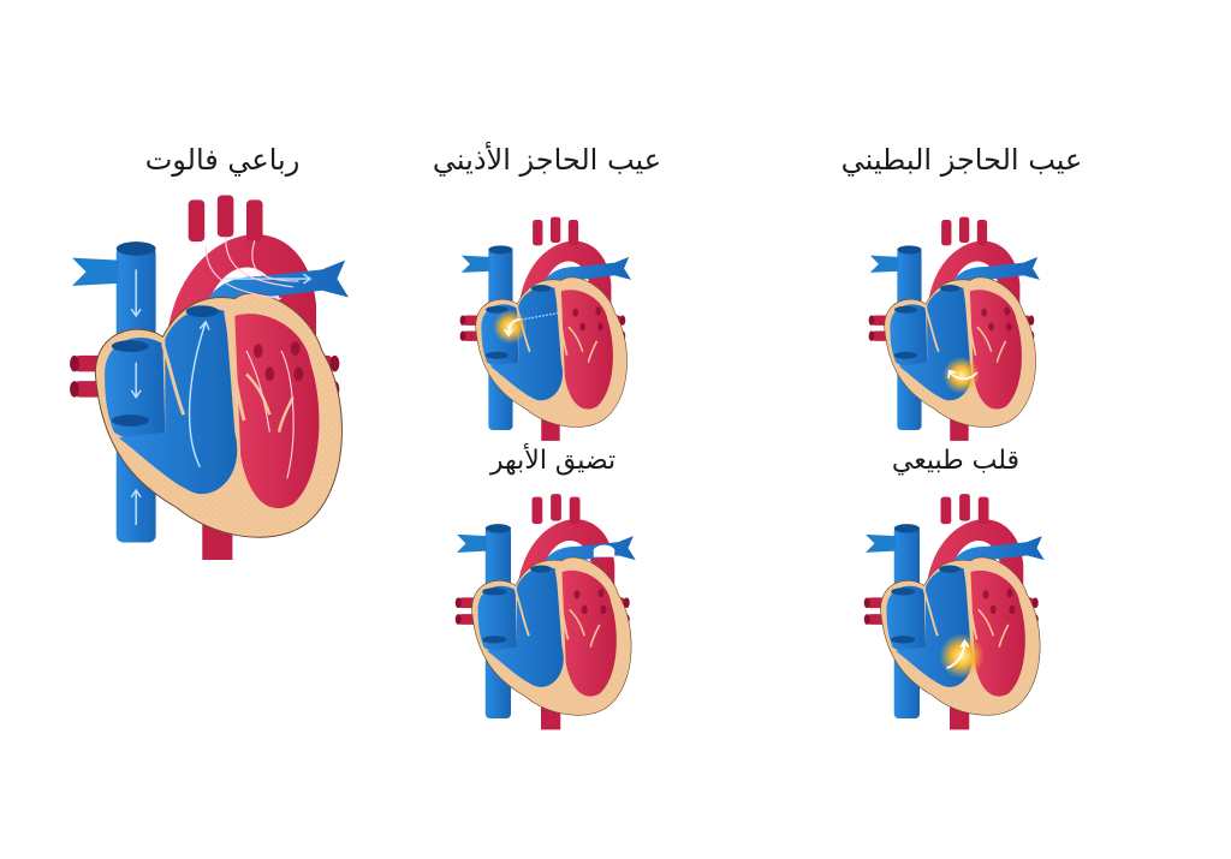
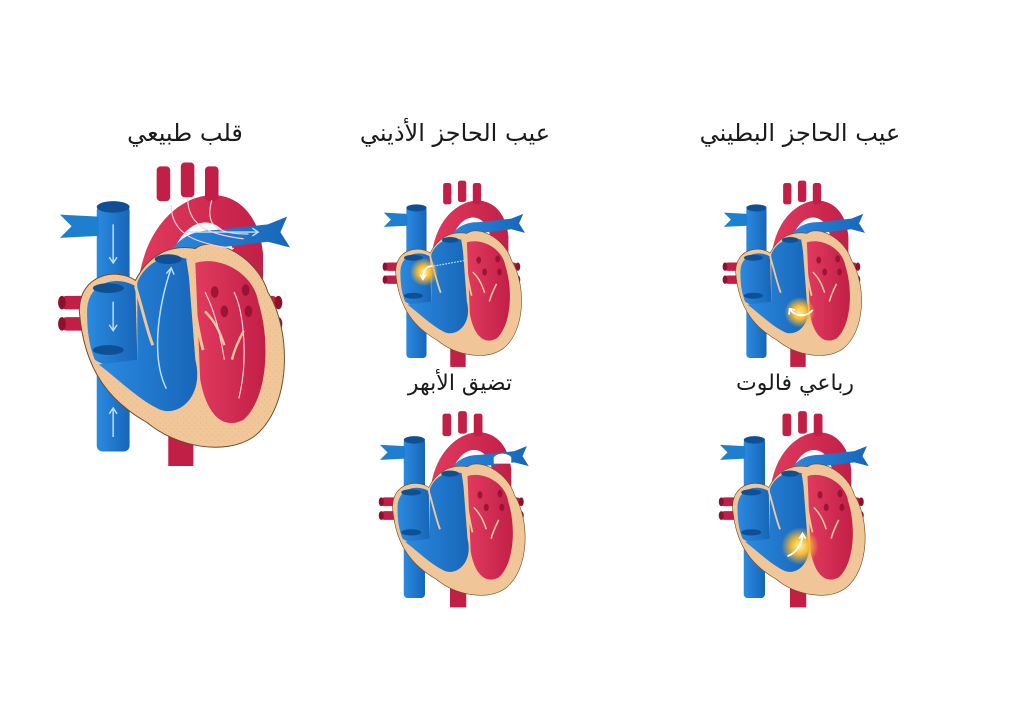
- رباعي فالوت
+ قلب طبيعي
  عيب الحاجز الأذيني
  عيب الحاجز البطيني
  تضيق الأبهر
- قلب طبيعي
+ رباعي فالوت
